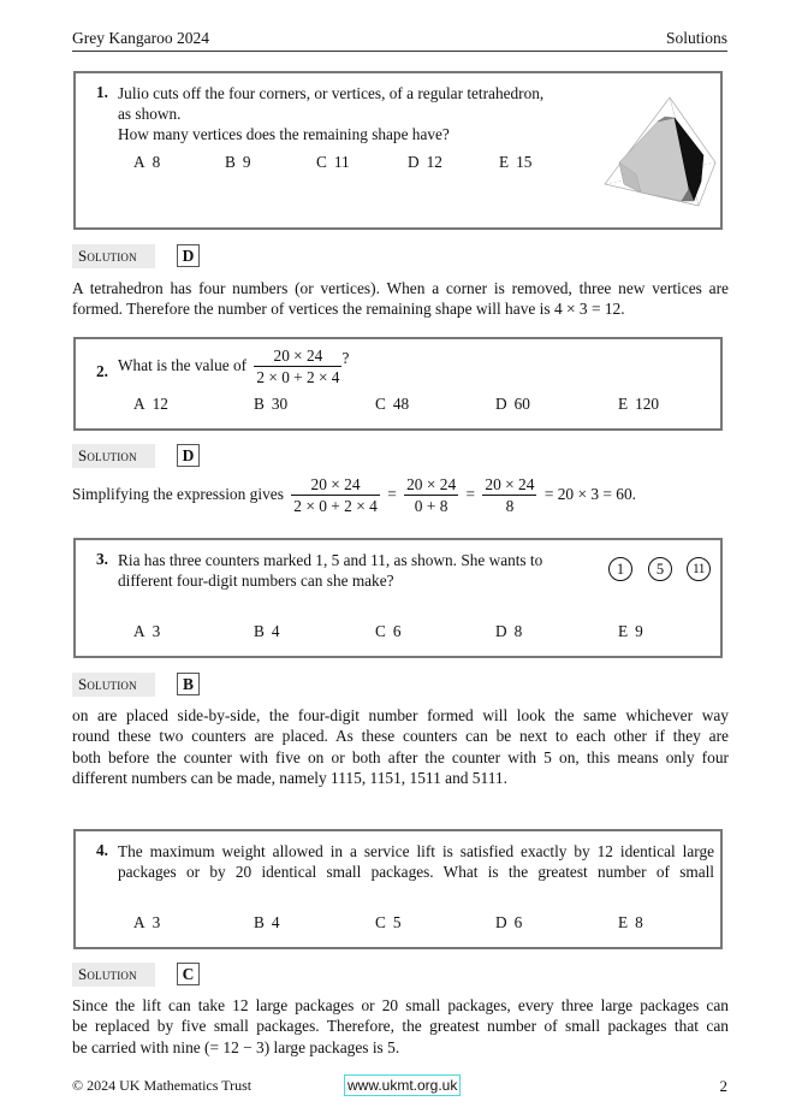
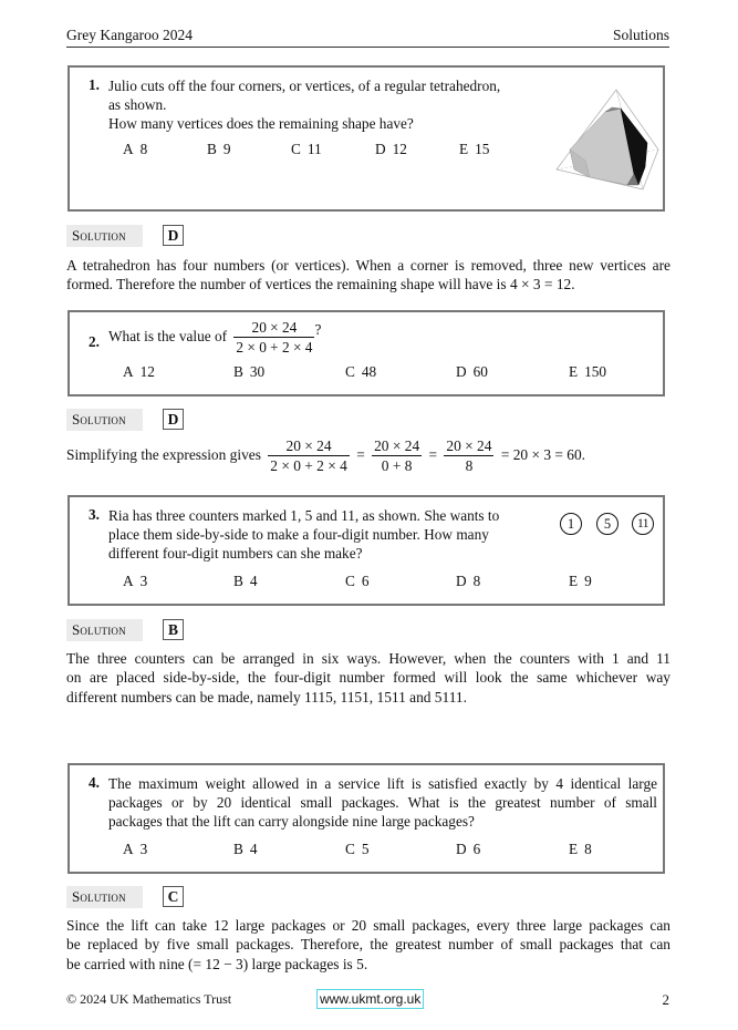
  Grey Kangaroo 2024
  Solutions
  1.
  Julio cuts off the four corners, or vertices, of a regular tetrahedron,
  as shown.
  How many vertices does the remaining shape have?
  A 8
  B 9
  C 11
  D 12
  E 15
  Solution
  D
  A tetrahedron has four numbers (or vertices). When a corner is removed, three new vertices are
  formed. Therefore the number of vertices the remaining shape will have is 4 × 3 = 12.
  2.
  What is the value of
  20 × 24
  2 × 0 + 2 × 4
  ?
  A 12
  B 30
  C 48
  D 60
- E 120
+ E 150
  Solution
  D
  Simplifying the expression gives
  20 × 24
  2 × 0 + 2 × 4
  =
  20 × 24
  0 + 8
  =
  20 × 24
  8
  = 20 × 3 = 60.
  3.
  Ria has three counters marked 1, 5 and 11, as shown. She wants to
+ place them side-by-side to make a four-digit number. How many
  different four-digit numbers can she make?
  1
  5
  11
  A 3
  B 4
  C 6
  D 8
  E 9
  Solution
  B
+ The three counters can be arranged in six ways. However, when the counters with 1 and 11
  on are placed side-by-side, the four-digit number formed will look the same whichever way
- round these two counters are placed. As these counters can be next to each other if they are
- both before the counter with five on or both after the counter with 5 on, this means only four
  different numbers can be made, namely 1115, 1151, 1511 and 5111.
  4.
- The maximum weight allowed in a service lift is satisfied exactly by 12 identical large
+ The maximum weight allowed in a service lift is satisfied exactly by 4 identical large
  packages or by 20 identical small packages. What is the greatest number of small
+ packages that the lift can carry alongside nine large packages?
  A 3
  B 4
  C 5
  D 6
  E 8
  Solution
  C
  Since the lift can take 12 large packages or 20 small packages, every three large packages can
  be replaced by five small packages. Therefore, the greatest number of small packages that can
  be carried with nine (= 12 − 3) large packages is 5.
  © 2024 UK Mathematics Trust
  www.ukmt.org.uk
  2
